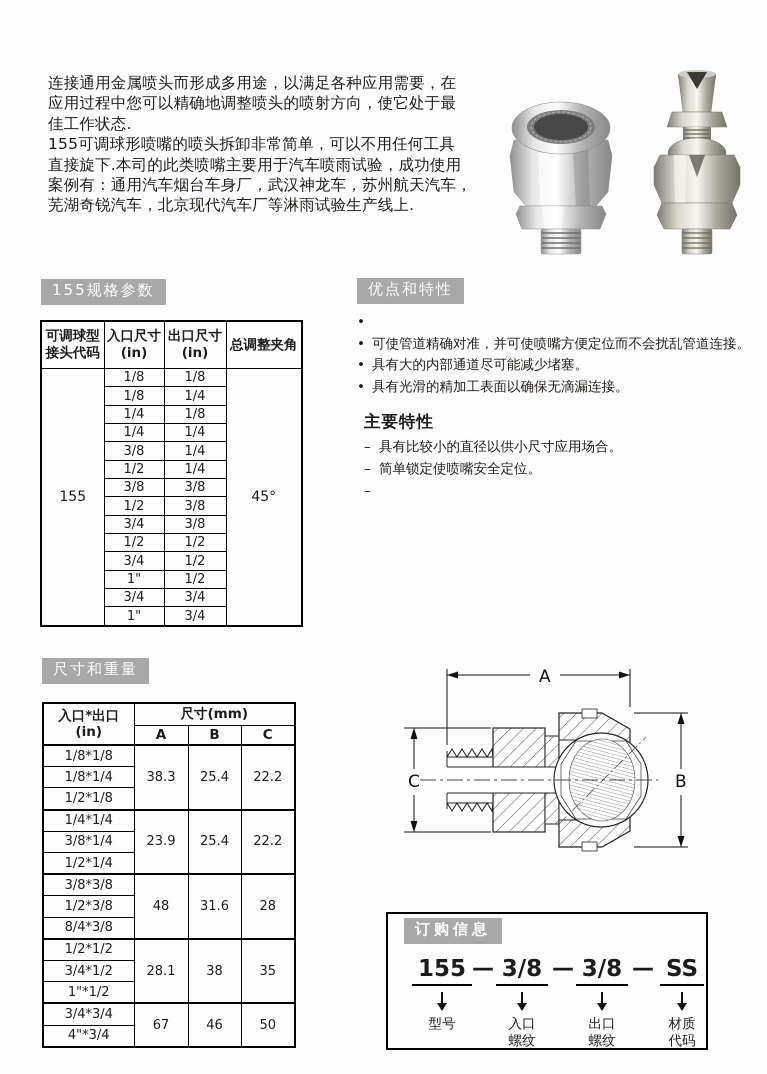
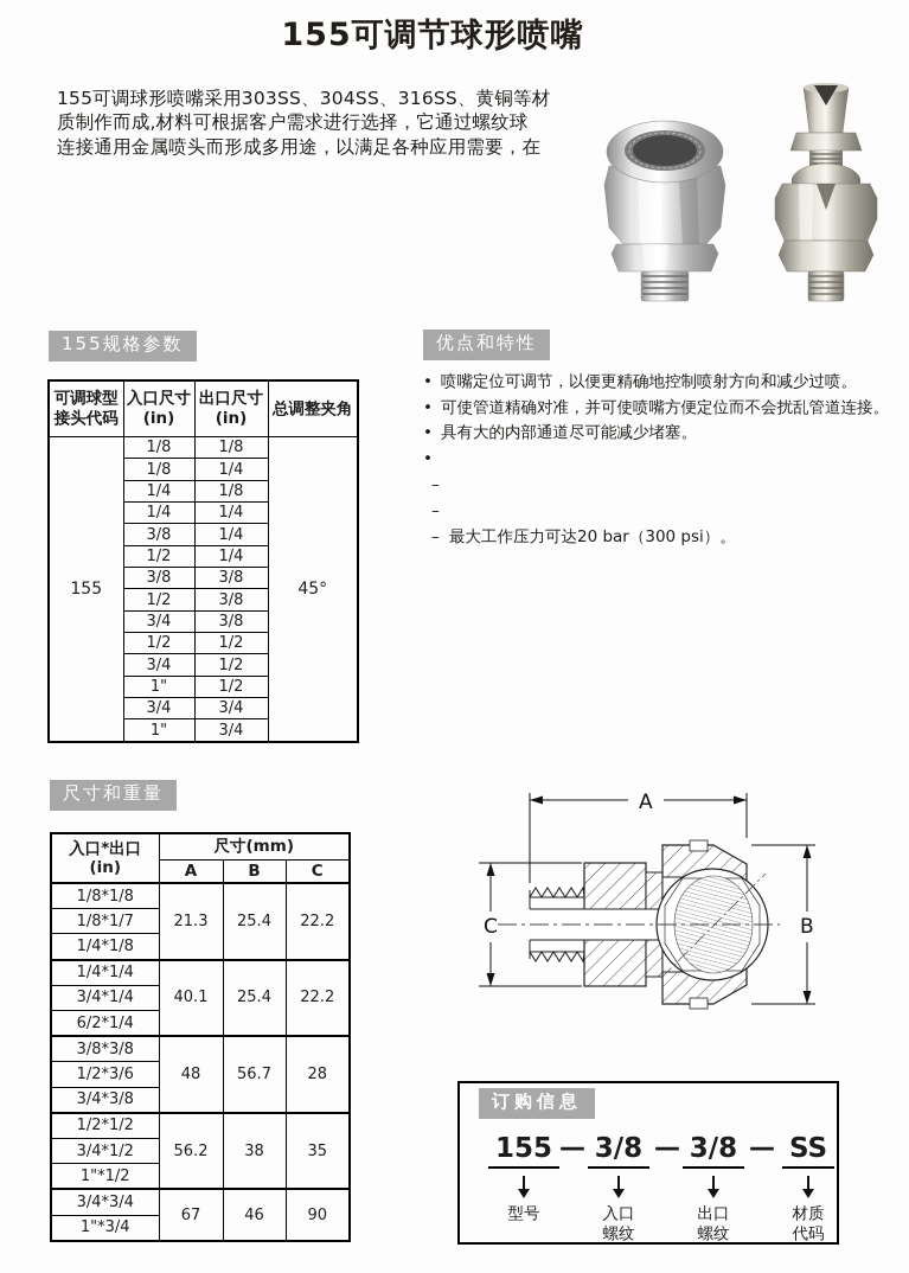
+ 155可调节球形喷嘴
+ 155可调球形喷嘴采用303SS、304SS、316SS、黄铜等材
+ 质制作而成,材料可根据客户需求进行选择，它通过螺纹球
  连接通用金属喷头而形成多用途，以满足各种应用需要，在
- 应用过程中您可以精确地调整喷头的喷射方向，使它处于最
- 佳工作状态.
- 155可调球形喷嘴的喷头拆卸非常简单，可以不用任何工具
- 直接旋下.本司的此类喷嘴主要用于汽车喷雨试验，成功使用
- 案例有：通用汽车烟台车身厂，武汉神龙车，苏州航天汽车，
- 芜湖奇锐汽车，北京现代汽车厂等淋雨试验生产线上.
  155规格参数
  可调球型 接头代码	入口尺寸 (in)	出口尺寸 (in)	总调整夹角
  155	1/8	1/8	45°
  1/8	1/4
  1/4	1/8
  1/4	1/4
  3/8	1/4
  1/2	1/4
  3/8	3/8
  1/2	3/8
  3/4	3/8
  1/2	1/2
  3/4	1/2
  1"	1/2
  3/4	3/4
  1"	3/4
  优点和特性
  •
+ 喷嘴定位可调节，以便更精确地控制喷射方向和减少过喷。
  •
  可使管道精确对准，并可使喷嘴方便定位而不会扰乱管道连接。
  •
  具有大的内部通道尽可能减少堵塞。
  •
- 具有光滑的精加工表面以确保无滴漏连接。
- 主要特性
  –
- 具有比较小的直径以供小尺寸应用场合。
  –
- 简单锁定使喷嘴安全定位。
  –
+ 最大工作压力可达20 bar（300 psi）。
  尺寸和重量
  入口*出口 (in)	尺寸(mm)
  A	B	C
- 1/8*1/8	38.3	25.4	22.2
+ 1/8*1/8	21.3	25.4	22.2
- 1/8*1/4
+ 1/8*1/7
- 1/2*1/8
+ 1/4*1/8
- 1/4*1/4	23.9	25.4	22.2
+ 1/4*1/4	40.1	25.4	22.2
- 3/8*1/4
+ 3/4*1/4
- 1/2*1/4
+ 6/2*1/4
- 3/8*3/8	48	31.6	28
+ 3/8*3/8	48	56.7	28
- 1/2*3/8
+ 1/2*3/6
- 8/4*3/8
+ 3/4*3/8
- 1/2*1/2	28.1	38	35
+ 1/2*1/2	56.2	38	35
  3/4*1/2
  1"*1/2
- 3/4*3/4	67	46	50
+ 3/4*3/4	67	46	90
- 4"*3/4
+ 1"*3/4
  A
  B
  C
  订购信息
  155
  型号
  —
  3/8
  入口
  螺纹
  —
  3/8
  出口
  螺纹
  —
  SS
  材质
  代码
